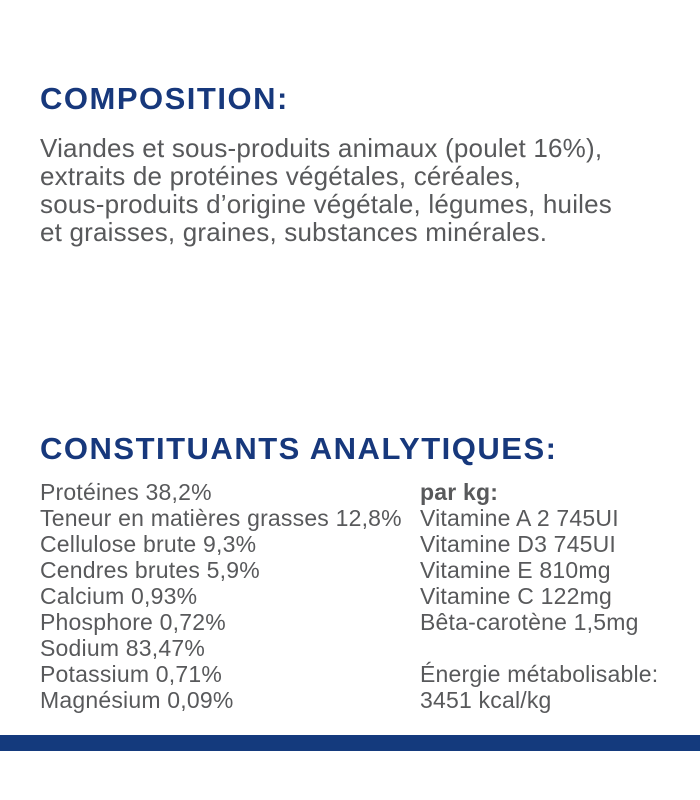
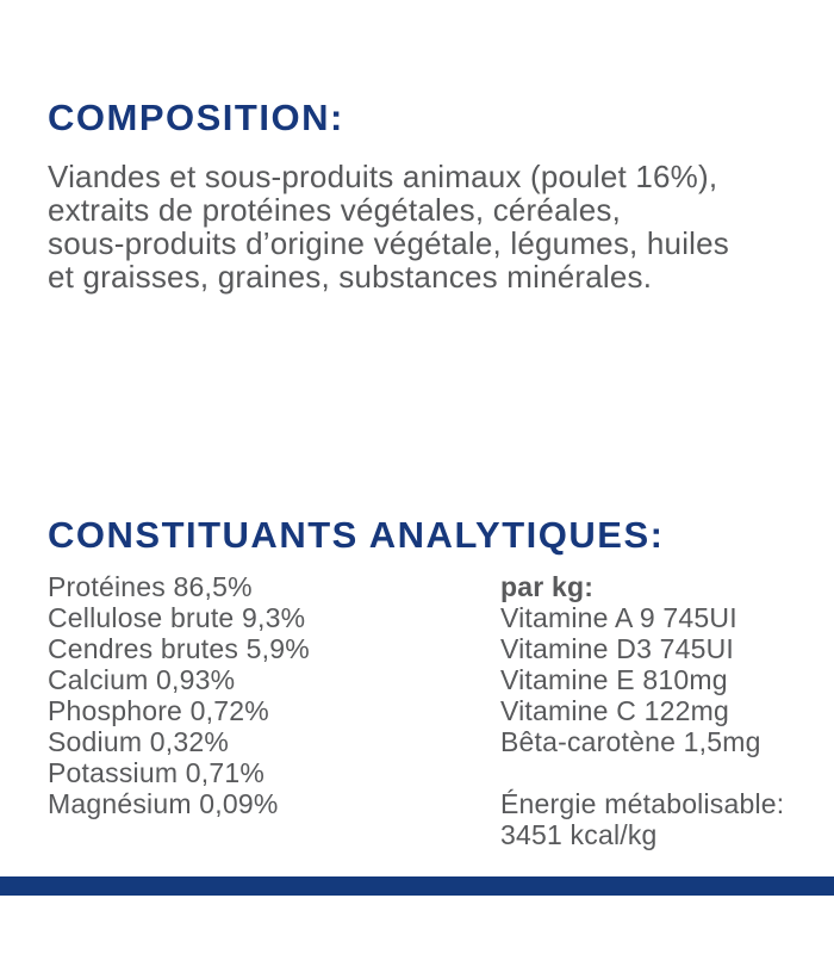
  COMPOSITION:
  Viandes et sous-produits animaux (poulet 16%),
  extraits de protéines végétales, céréales,
  sous-produits d’origine végétale, légumes, huiles
  et graisses, graines, substances minérales.
  CONSTITUANTS ANALYTIQUES:
- Protéines 38,2%
+ Protéines 86,5%
- Teneur en matières grasses 12,8%
  Cellulose brute 9,3%
  Cendres brutes 5,9%
  Calcium 0,93%
  Phosphore 0,72%
- Sodium 83,47%
+ Sodium 0,32%
  Potassium 0,71%
  Magnésium 0,09%
  par kg:
- Vitamine A 2 745UI
+ Vitamine A 9 745UI
  Vitamine D3 745UI
  Vitamine E 810mg
  Vitamine C 122mg
  Bêta-carotène 1,5mg
  Énergie métabolisable:
  3451 kcal/kg
